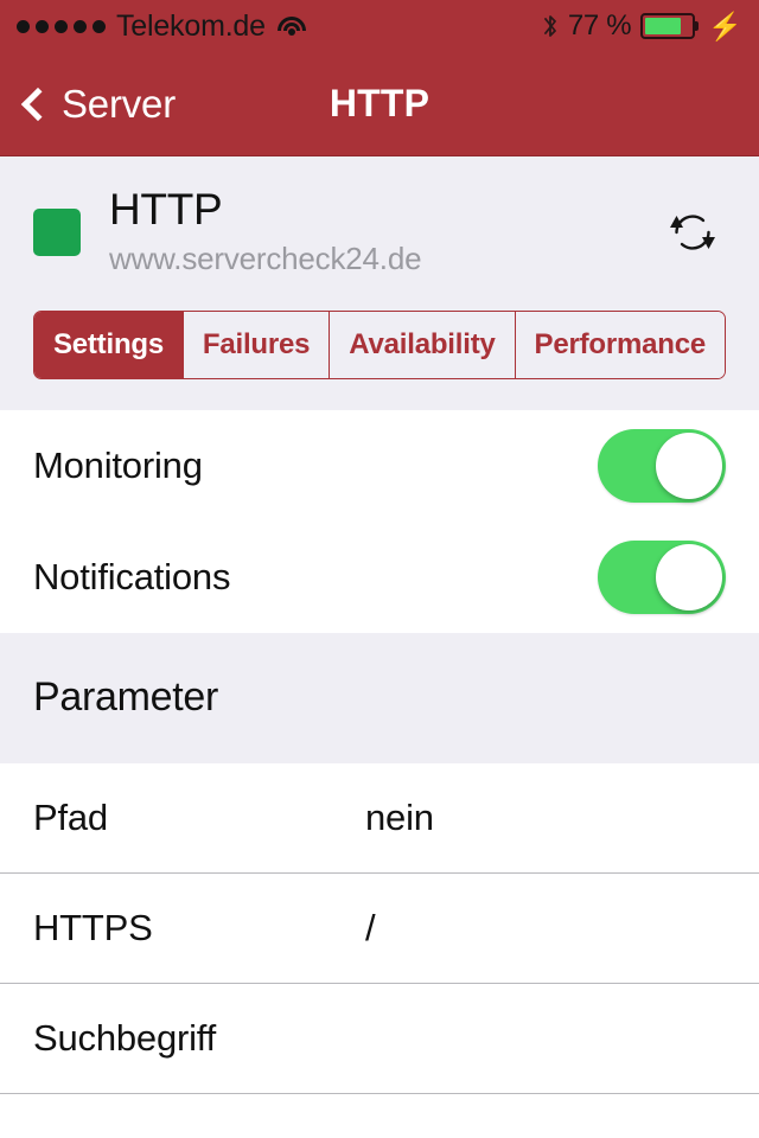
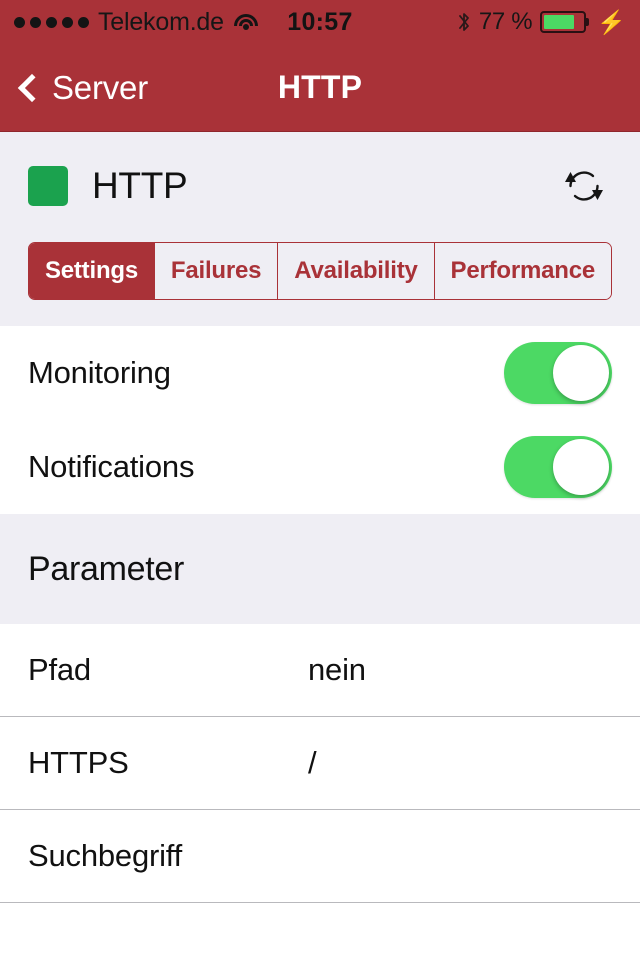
  Telekom.de
+ 10:57
  77 %
  ⚡
  Server
  HTTP
  HTTP
- www.servercheck24.de
  Settings
  Failures
  Availability
  Performance
  Monitoring
  Notifications
  Parameter
  Pfad
  nein
  HTTPS
  /
  Suchbegriff
